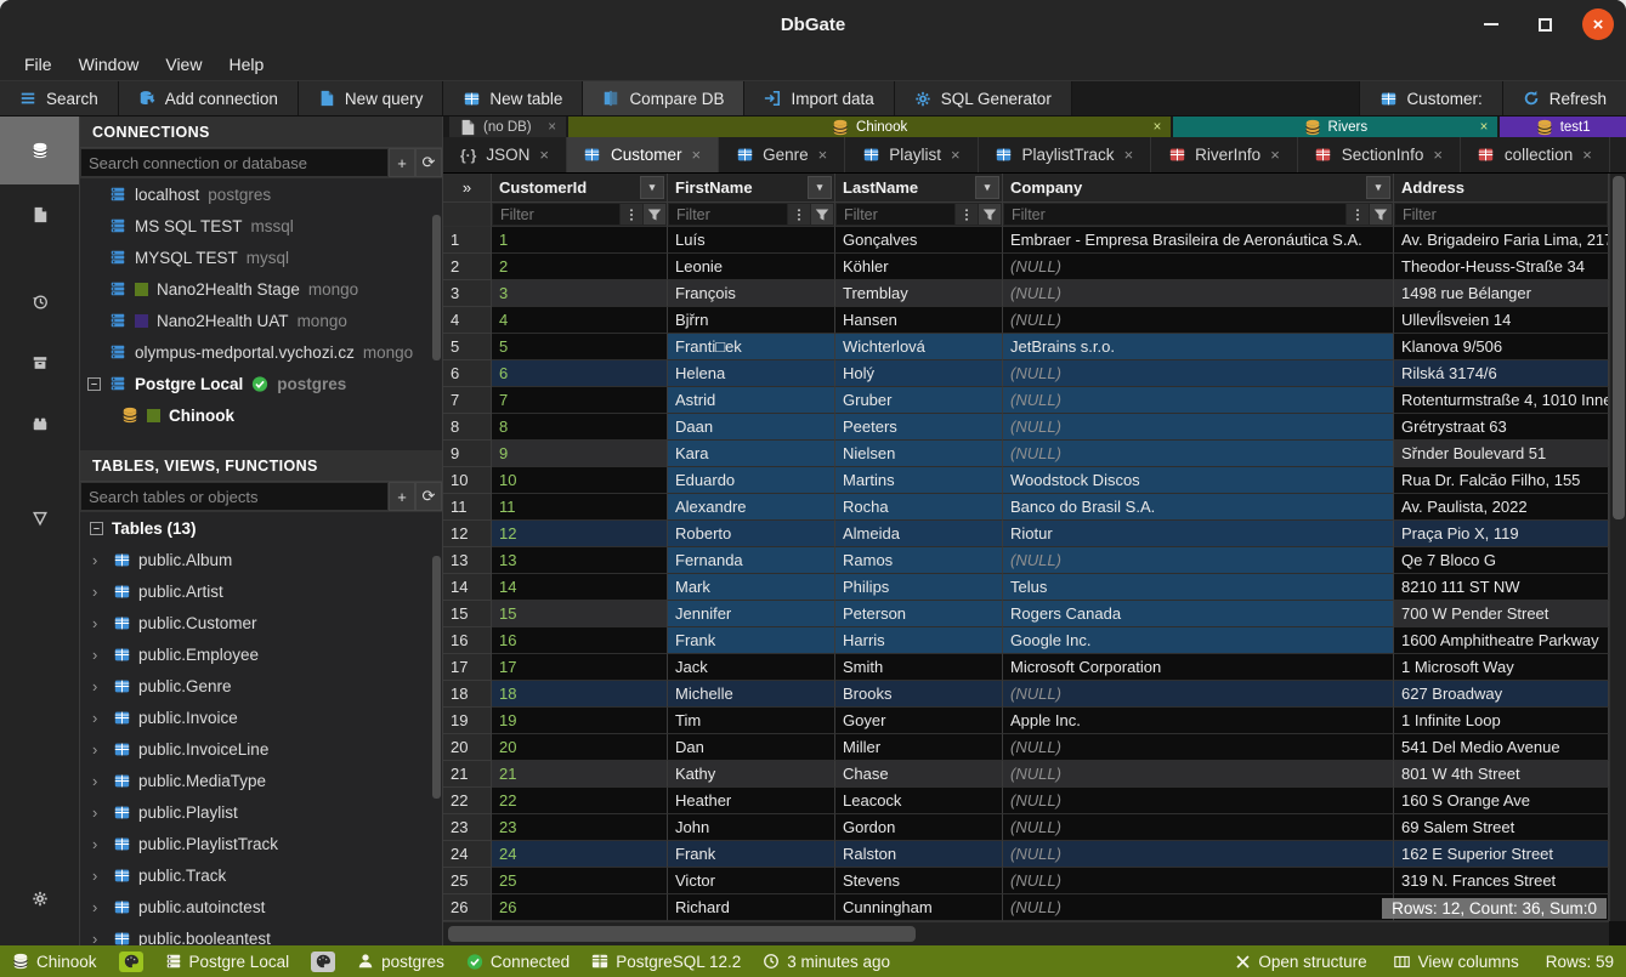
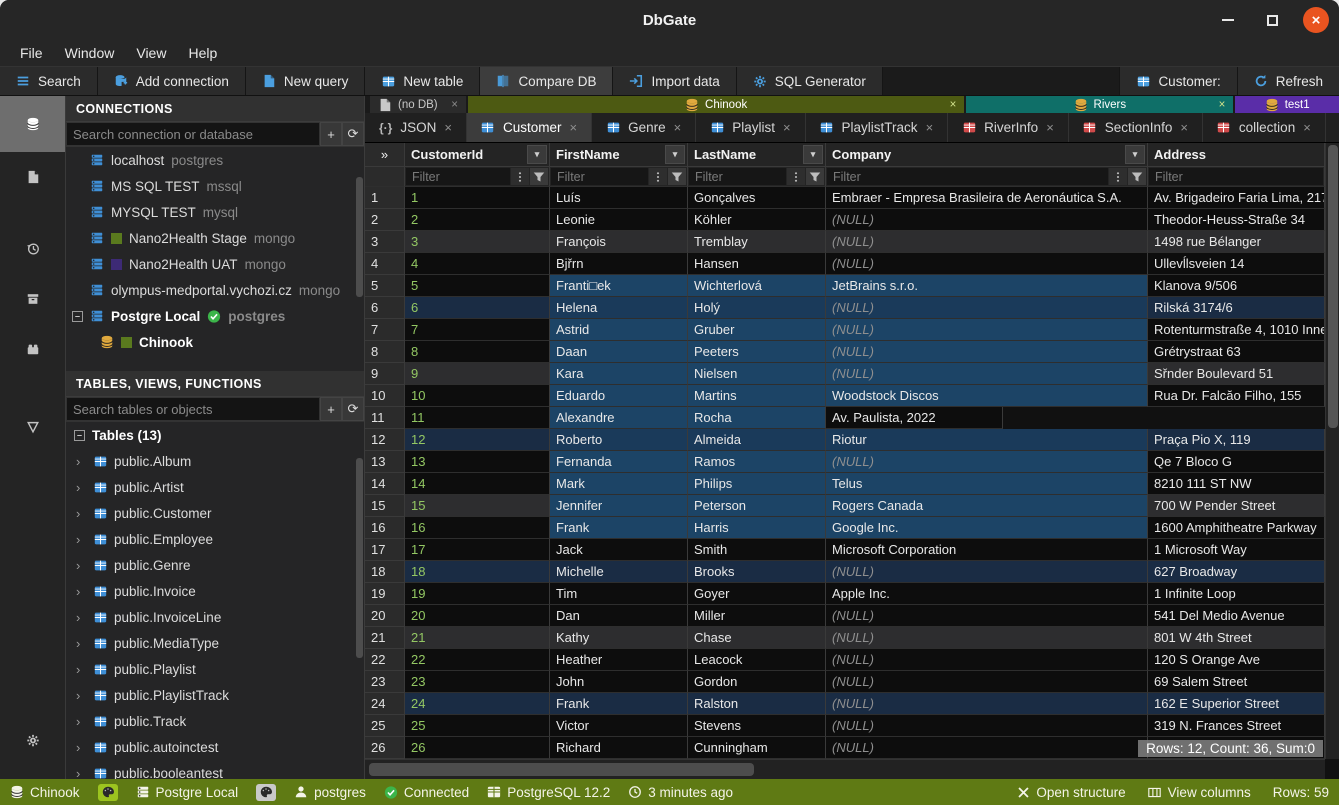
  DbGate
  ×
  File
  Window
  View
  Help
  Search
  Add connection
  New query
  New table
  Compare DB
  Import data
  SQL Generator
  Customer:
  Refresh
  CONNECTIONS
  Search connection or database
  +
  ⟳
  localhost
  postgres
  MS SQL TEST
  mssql
  MYSQL TEST
  mysql
  Nano2Health Stage
  mongo
  Nano2Health UAT
  mongo
  olympus-medportal.vychozi.cz
  mongo
  –
  Postgre Local
  postgres
  Chinook
  TABLES, VIEWS, FUNCTIONS
  Search tables or objects
  +
  ⟳
  –
  Tables (13)
  ›
  public.Album
  ›
  public.Artist
  ›
  public.Customer
  ›
  public.Employee
  ›
  public.Genre
  ›
  public.Invoice
  ›
  public.InvoiceLine
  ›
  public.MediaType
  ›
  public.Playlist
  ›
  public.PlaylistTrack
  ›
  public.Track
  ›
  public.autoinctest
  ›
  public.booleantest
  (no DB)
  ×
  Chinook
  ×
  Rivers
  ×
  test1
  {·}
  JSON
  ×
  Customer
  ×
  Genre
  ×
  Playlist
  ×
  PlaylistTrack
  ×
  RiverInfo
  ×
  SectionInfo
  ×
  collection
  ×
  »
  CustomerId
  ▾
  FirstName
  ▾
  LastName
  ▾
  Company
  ▾
  Address
  Filter
  Filter
  Filter
  Filter
  Filter
  1
  1
  Luís
  Gonçalves
  Embraer - Empresa Brasileira de Aeronáutica S.A.
  Av. Brigadeiro Faria Lima, 21
  2
  2
  Leonie
  Köhler
  (NULL)
  Theodor-Heuss-Straße 34
  3
  3
  François
  Tremblay
  (NULL)
  1498 rue Bélanger
  4
  4
  Bjřrn
  Hansen
  (NULL)
  Ullevĺlsveien 14
  5
  5
  Franti□ek
  Wichterlová
  JetBrains s.r.o.
  Klanova 9/506
  6
  6
  Helena
  Holý
  (NULL)
  Rilská 3174/6
  7
  7
  Astrid
  Gruber
  (NULL)
  Rotenturmstraße 4, 1010 Inne
  8
  8
  Daan
  Peeters
  (NULL)
  Grétrystraat 63
  9
  9
  Kara
  Nielsen
  (NULL)
  Sřnder Boulevard 51
  10
  10
  Eduardo
  Martins
  Woodstock Discos
  Rua Dr. Falcăo Filho, 155
  11
  11
  Alexandre
  Rocha
- Banco do Brasil S.A.
  Av. Paulista, 2022
  12
  12
  Roberto
  Almeida
  Riotur
  Praça Pio X, 119
  13
  13
  Fernanda
  Ramos
  (NULL)
  Qe 7 Bloco G
  14
  14
  Mark
  Philips
  Telus
  8210 111 ST NW
  15
  15
  Jennifer
  Peterson
  Rogers Canada
  700 W Pender Street
  16
  16
  Frank
  Harris
  Google Inc.
  1600 Amphitheatre Parkway
  17
  17
  Jack
  Smith
  Microsoft Corporation
  1 Microsoft Way
  18
  18
  Michelle
  Brooks
  (NULL)
  627 Broadway
  19
  19
  Tim
  Goyer
  Apple Inc.
  1 Infinite Loop
  20
  20
  Dan
  Miller
  (NULL)
  541 Del Medio Avenue
  21
  21
  Kathy
  Chase
  (NULL)
  801 W 4th Street
  22
  22
  Heather
  Leacock
  (NULL)
- 160 S Orange Ave
+ 120 S Orange Ave
  23
  23
  John
  Gordon
  (NULL)
  69 Salem Street
  24
  24
  Frank
  Ralston
  (NULL)
  162 E Superior Street
  25
  25
  Victor
  Stevens
  (NULL)
  319 N. Frances Street
  26
  26
  Richard
  Cunningham
  (NULL)
  Rows: 12, Count: 36, Sum:0
  Chinook
  Postgre Local
  postgres
  Connected
  PostgreSQL 12.2
  3 minutes ago
  Open structure
  View columns
  Rows: 59
